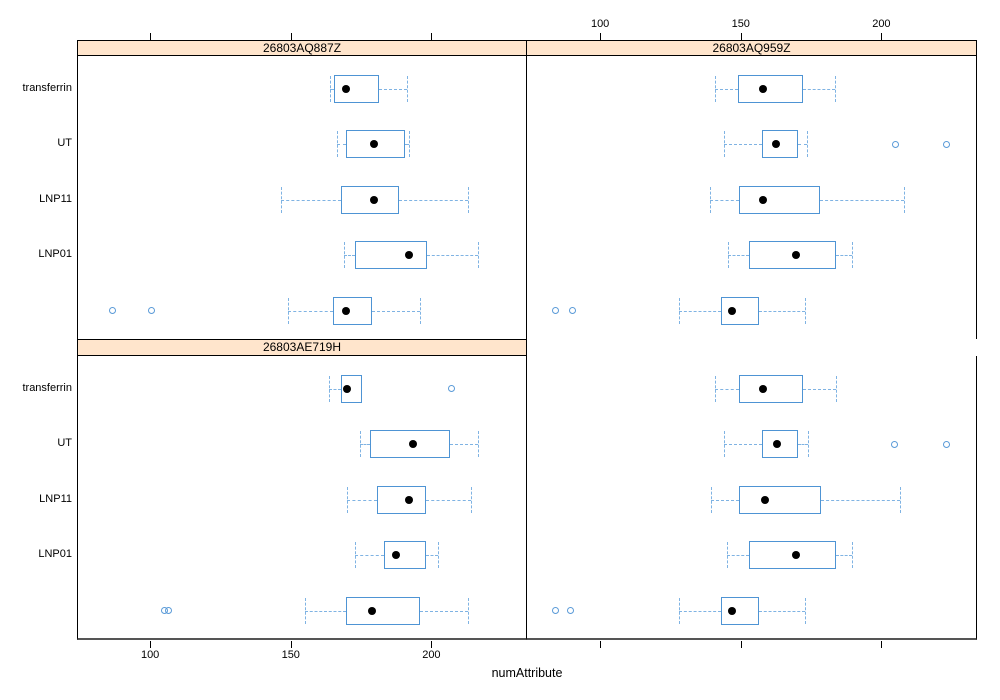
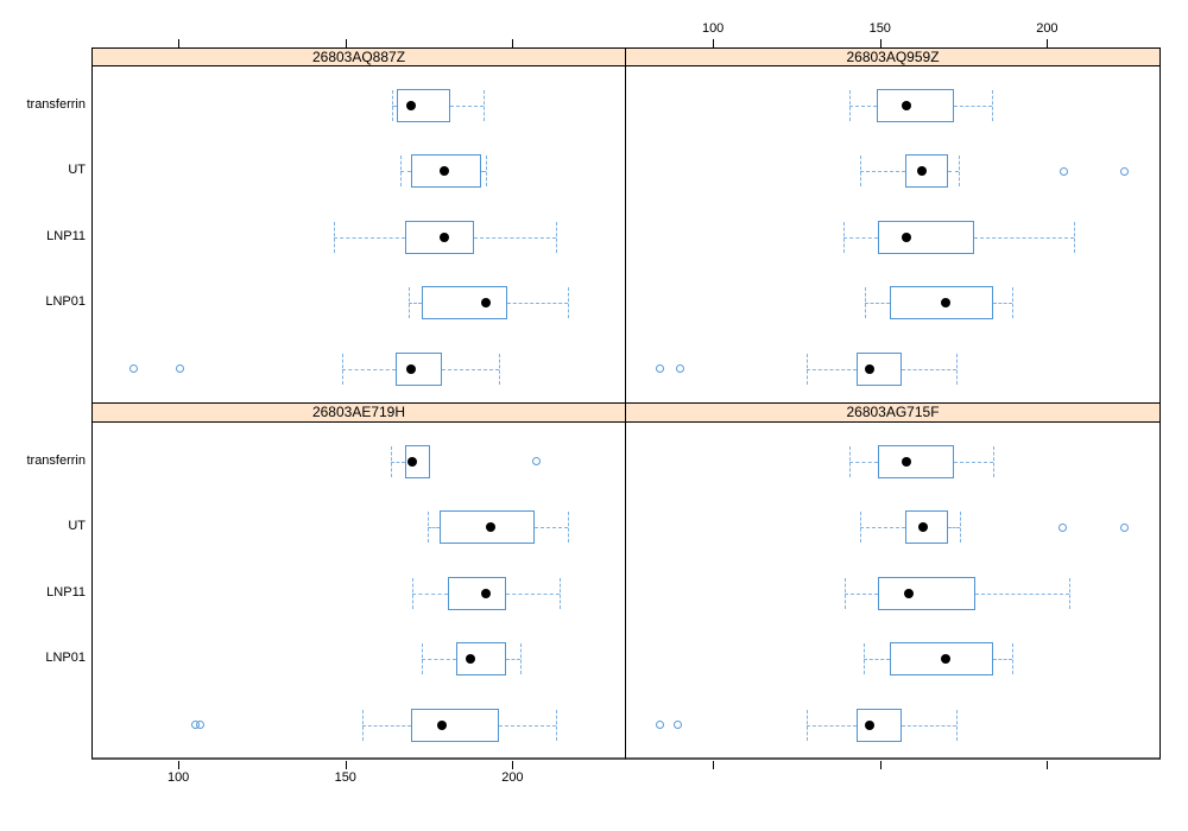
- numAttribute
  26803AQ887Z
  26803AQ959Z
  26803AE719H
+ 26803AG715F
  100
  100
  150
  150
  200
  200
  transferrin
  UT
  LNP11
  LNP01
  transferrin
  UT
  LNP11
  LNP01
